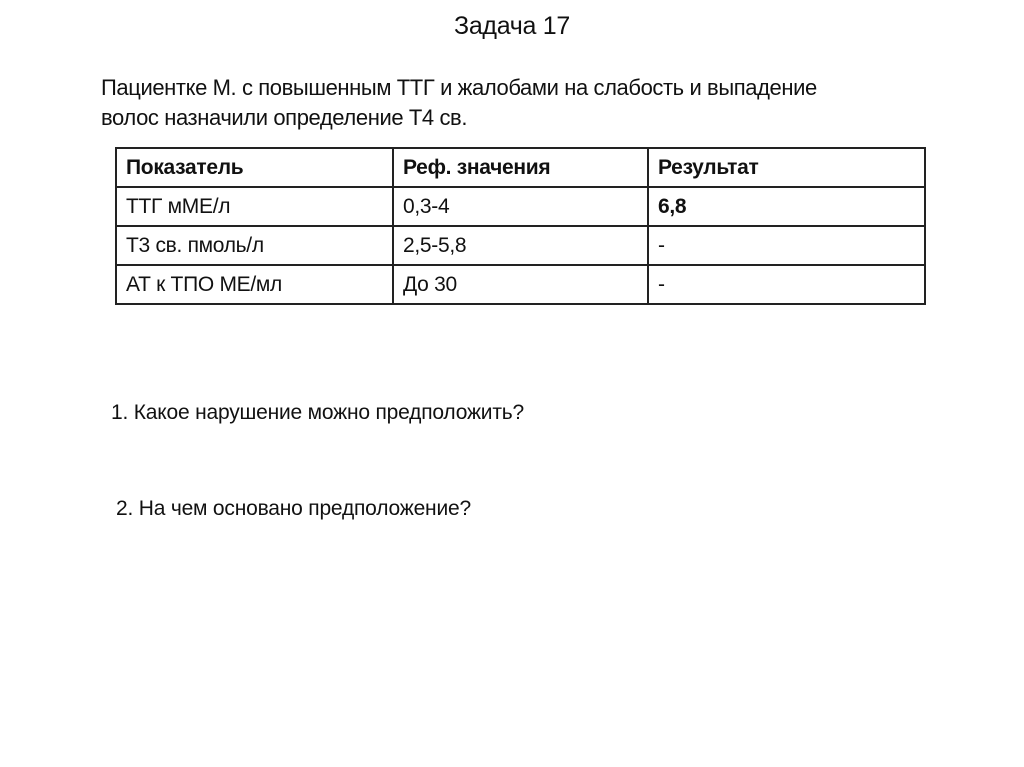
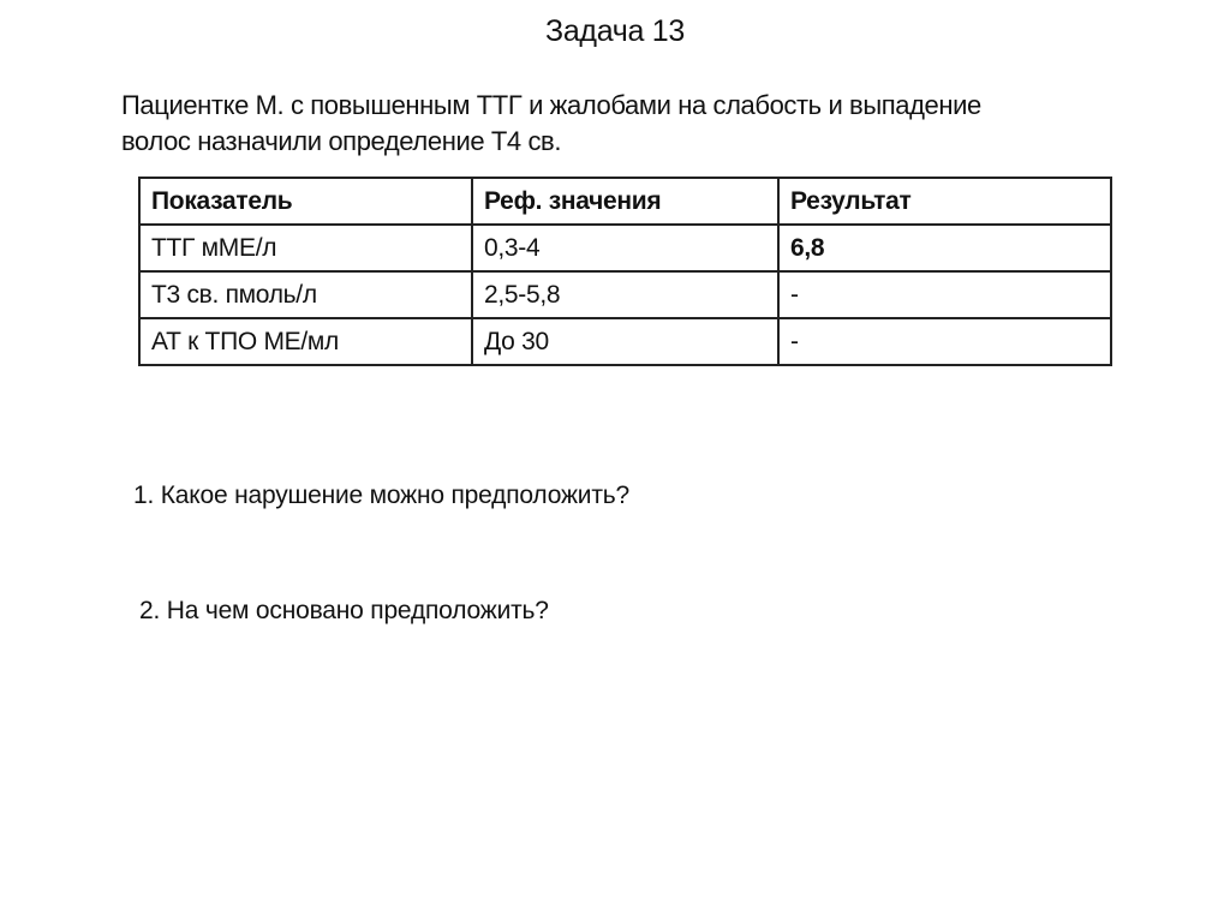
- Задача 17
+ Задача 13
  Пациентке М. с повышенным ТТГ и жалобами на слабость и выпадение
  волос назначили определение Т4 св.
  Показатель	Реф. значения	Результат
  ТТГ мМЕ/л	0,3-4	6,8
  Т3 св. пмоль/л	2,5-5,8	-
  АТ к ТПО МЕ/мл	До 30	-
  1. Какое нарушение можно предположить?
- 2. На чем основано предположение?
+ 2. На чем основано предположить?
